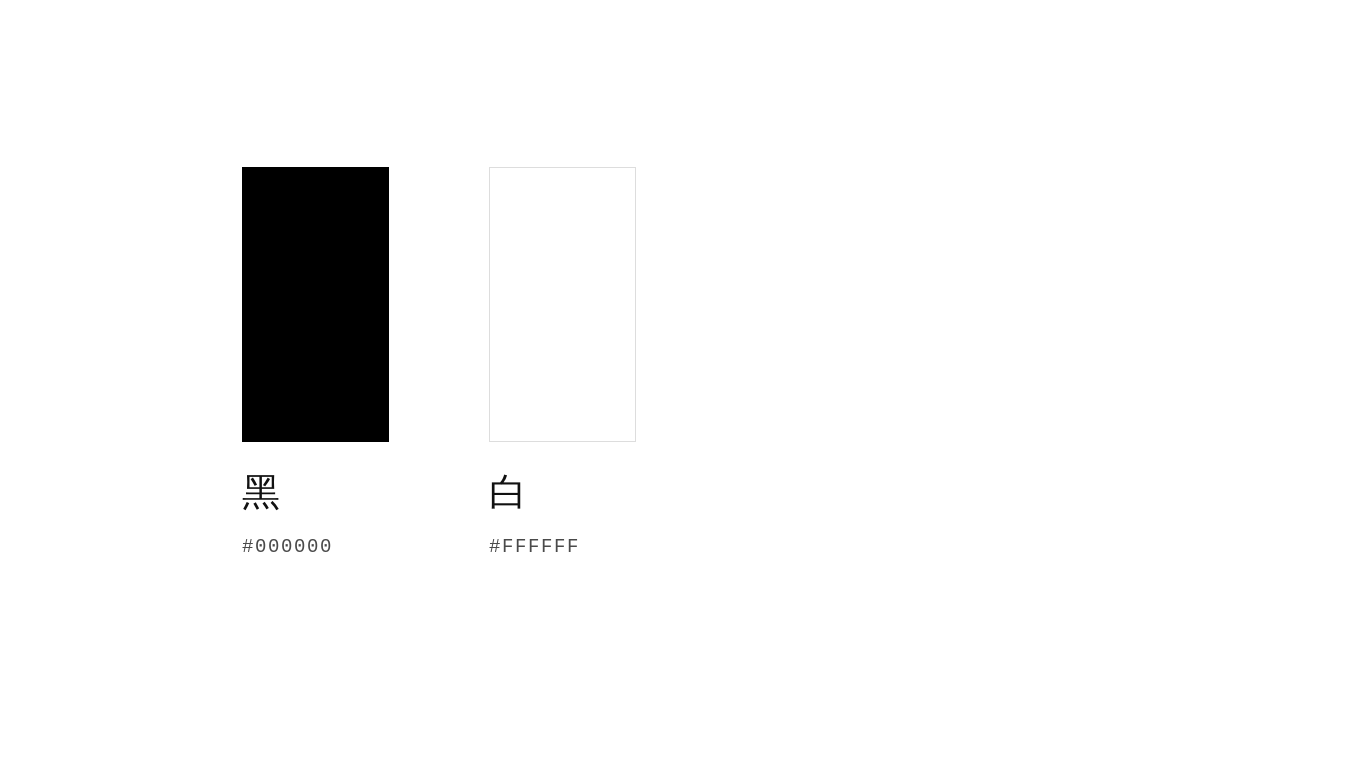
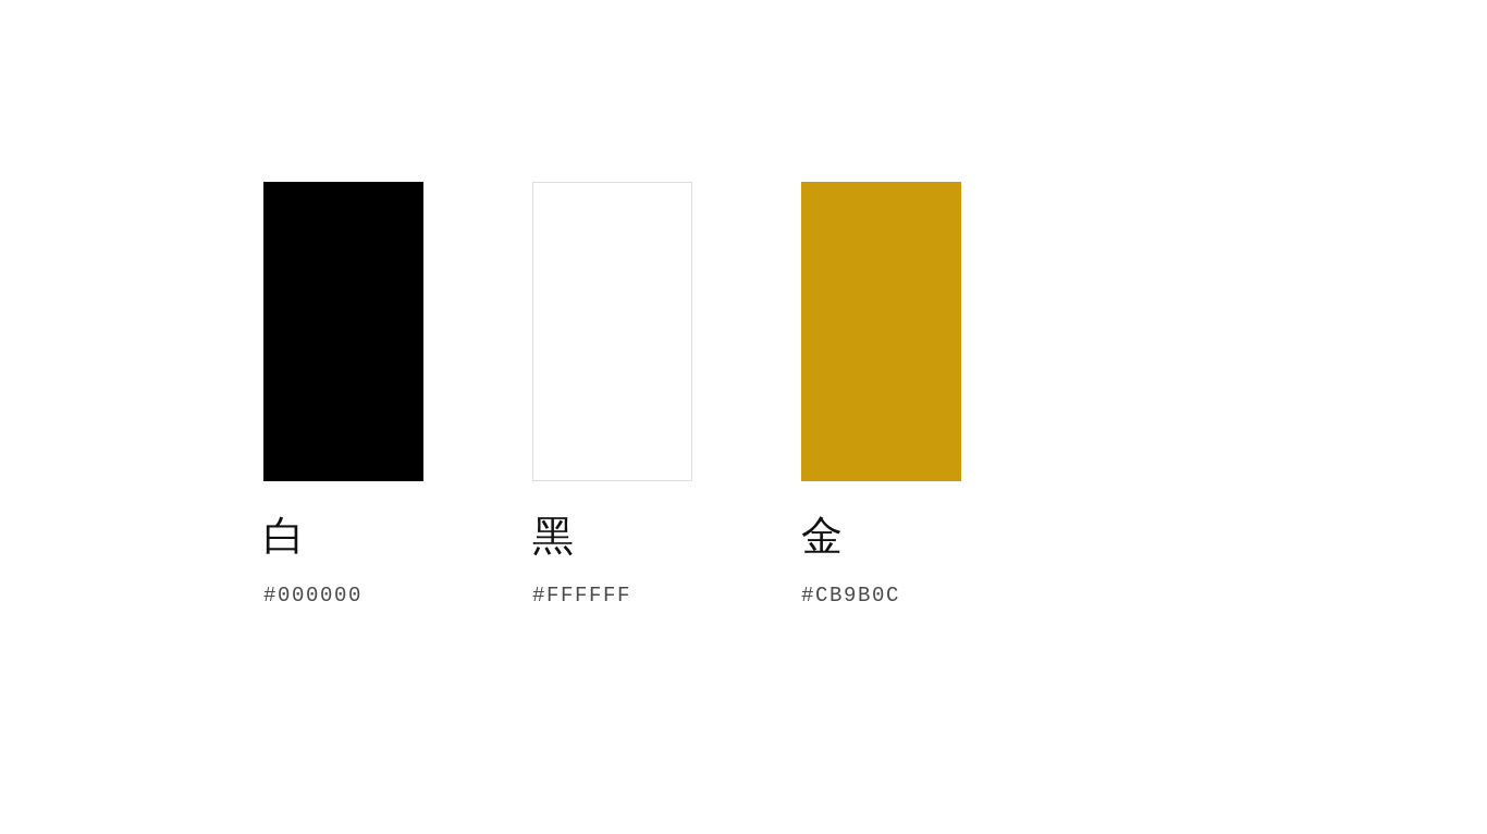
- 黑
+ 白
  #000000
- 白
+ 黑
  #FFFFFF
+ 金
+ #CB9B0C
